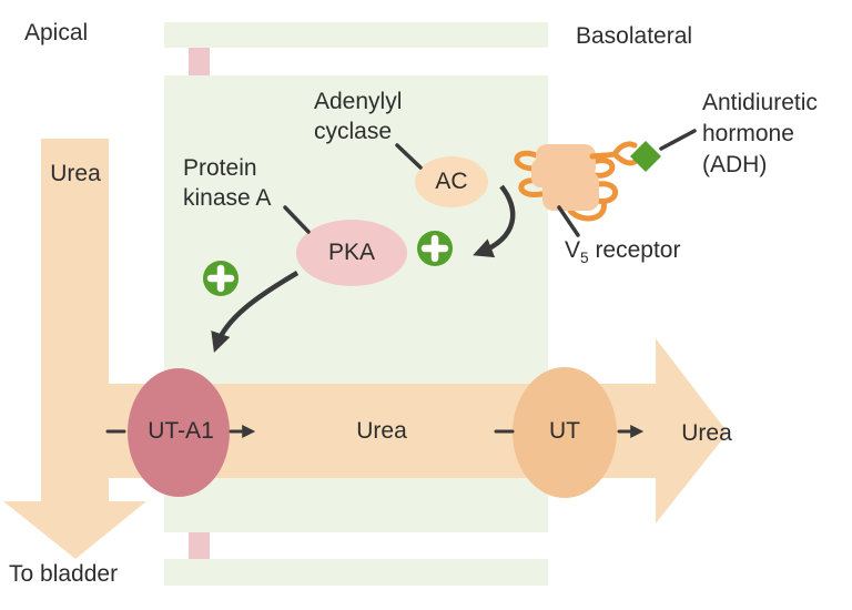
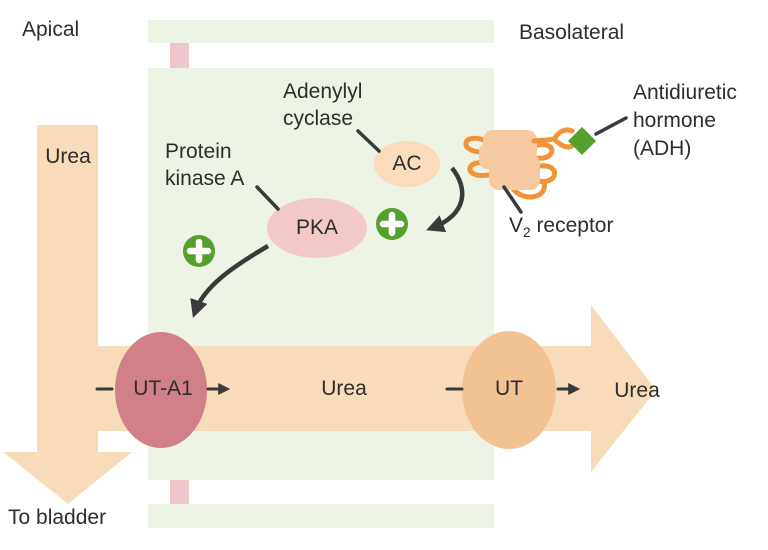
  Apical
  Basolateral
  Urea
  To bladder
  Adenylyl
  cyclase
  Protein
  kinase A
  Antidiuretic
  hormone
  (ADH)
- V5 receptor
+ V2 receptor
  AC
  PKA
  UT-A1
  UT
  Urea
  Urea
